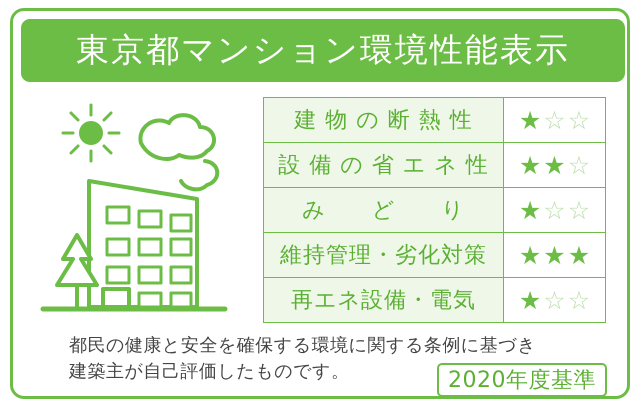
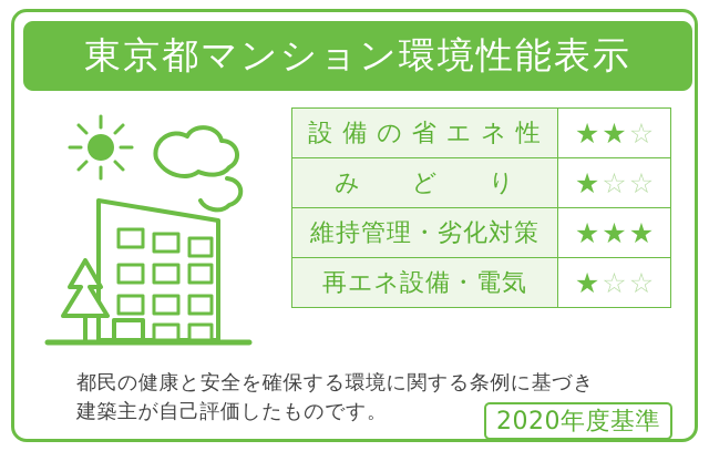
  東京都マンション環境性能表示
- 建 物 の 断 熱 性	★☆☆
  設 備 の 省 エ ネ 性	★★☆
  み ど り	★☆☆
  維持管理・劣化対策	★★★
  再エネ設備・電気	★☆☆
  都民の健康と安全を確保する環境に関する条例に基づき
  建築主が自己評価したものです。
  2020年度基準
